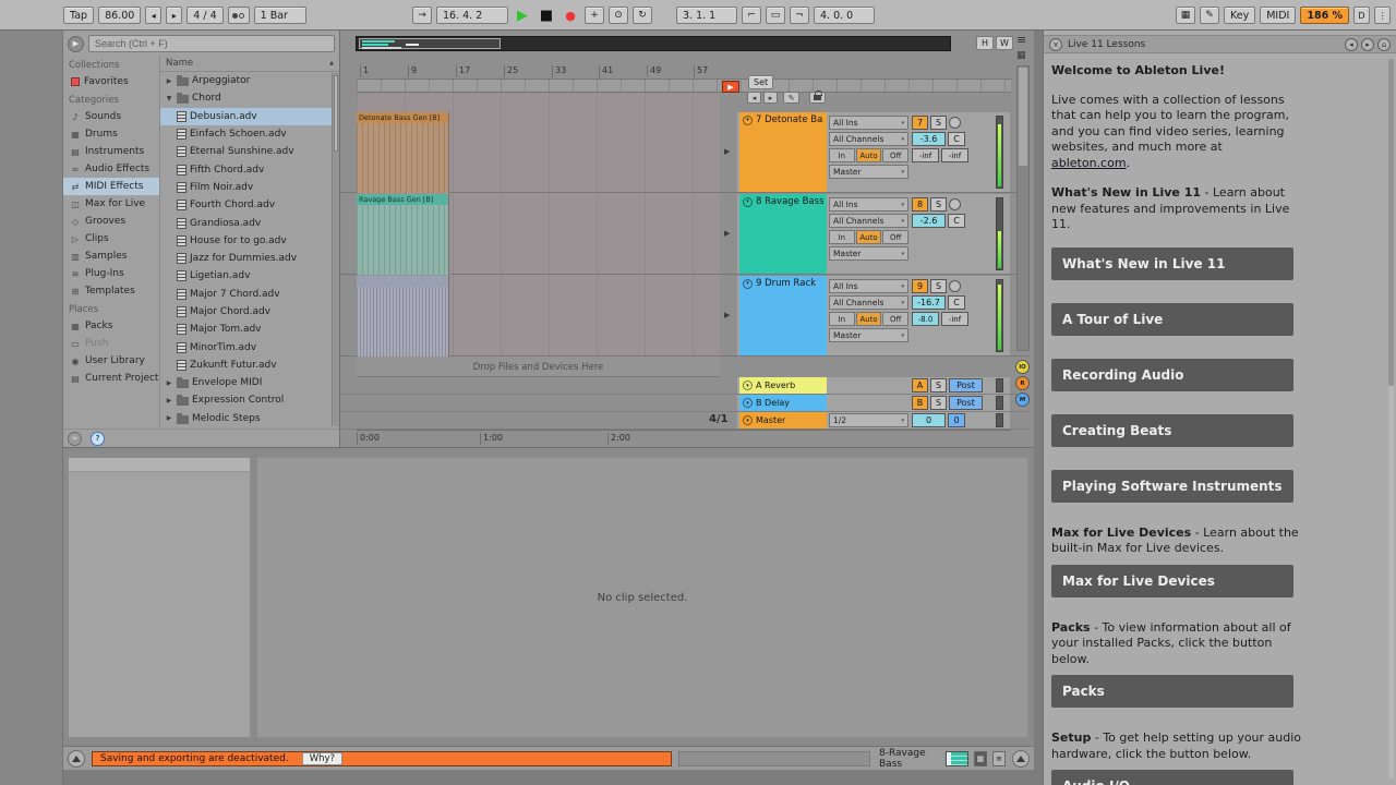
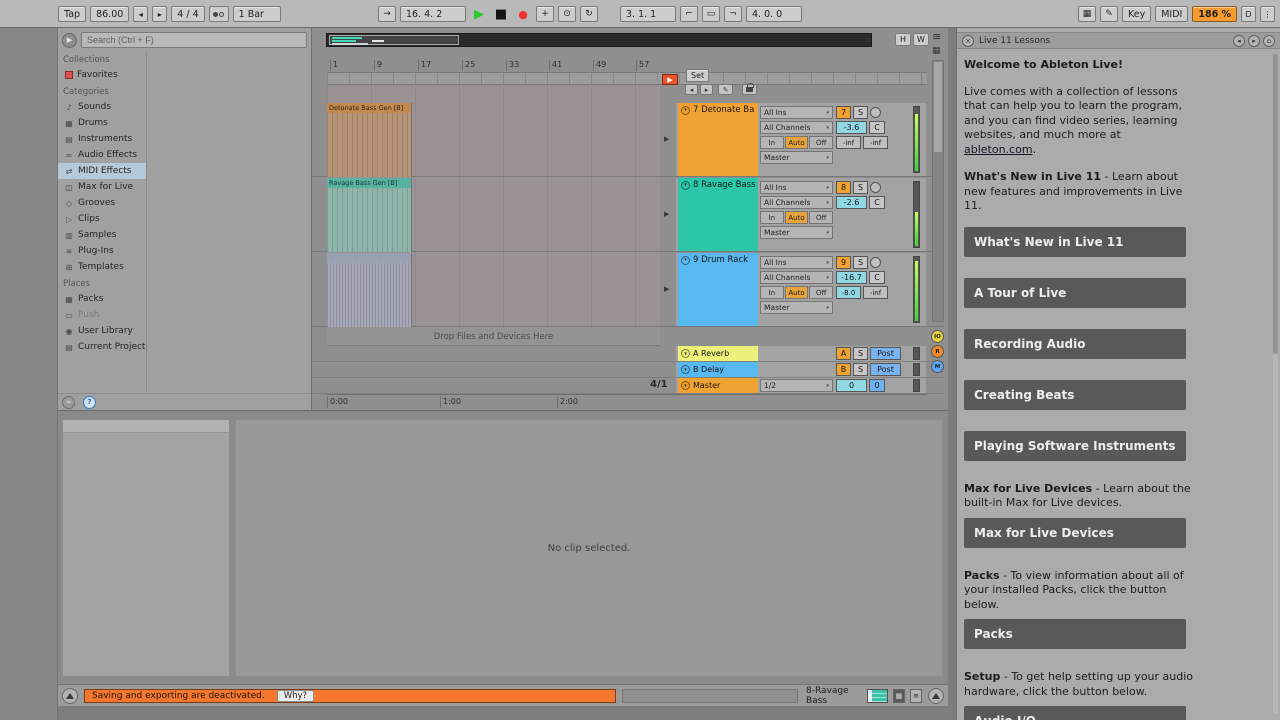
  Tap
  86.00
  ◂
  ▸
  4 / 4
  1 Bar
  →
  16. 4. 2
  ▶
  ■
  ●
  +
  ⊙
  ↻
  3. 1. 1
  ⌐
  ▭
  ¬
  4. 0. 0
  ▦
  ✎
  Key
  MIDI
  186 %
  D
  ⋮
  ▶
  Search (Ctrl + F)
  Collections
  Favorites
  Categories
  ♪
  Sounds
  ▦
  Drums
  ▤
  Instruments
  ≈
  Audio Effects
  ⇄
  MIDI Effects
  ◫
  Max for Live
  ◇
  Grooves
  ▷
  Clips
  ▥
  Samples
  ≋
  Plug-Ins
  ⊞
  Templates
  Places
  ▦
  Packs
  ▭
  Push
  ◉
  User Library
  ▤
  Current Project
- Name
- Arpeggiator
- Chord
- Debusian.adv
- Einfach Schoen.adv
- Eternal Sunshine.adv
- Fifth Chord.adv
- Film Noir.adv
- Fourth Chord.adv
- Grandiosa.adv
- House for to go.adv
- Jazz for Dummies.adv
- Ligetian.adv
- Major 7 Chord.adv
- Major Chord.adv
- Major Tom.adv
- MinorTim.adv
- Zukunft Futur.adv
- Envelope MIDI
- Expression Control
- Melodic Steps
  ≈
  ?
  H
  W
  ≡
  ▦
  1
  9
  17
  25
  33
  41
  49
  57
  ▶
  Set
  ◂
  ▸
  ✎
  Detonate Bass Gen [B]
  ▶
  7 Detonate Ba
  All Ins
  All Channels
  In
  Auto
  Off
  Master
  7
  S
  -3.6
  C
  -inf
  -inf
  Ravage Bass Gen [B]
  ▶
  8 Ravage Bass
  All Ins
  All Channels
  In
  Auto
  Off
  Master
  8
  S
  -2.6
  C
  ▶
  9 Drum Rack
  All Ins
  All Channels
  In
  Auto
  Off
  Master
  9
  S
  -16.7
  C
  -8.0
  -inf
  Drop Files and Devices Here
  A Reverb
  A
  S
  Post
  B Delay
  B
  S
  Post
  Master
  1/2
  0
  0
  4/1
  0:00
  1:00
  2:00
  No clip selected.
  Saving and exporting are deactivated.
  Why?
  8-Ravage Bass
  ▦
  ≡
  ×
  Live 11 Lessons
  ◂
  ▸
  ⌂
  Welcome to Ableton Live!
  Live comes with a collection of lessons that can help you to learn the program, and you can find video series, learning websites, and much more at ableton.com.
  What's New in Live 11 - Learn about new features and improvements in Live 11.
  What's New in Live 11
  A Tour of Live
  Recording Audio
  Creating Beats
  Playing Software Instruments
  Max for Live Devices - Learn about the built-in Max for Live devices.
  Max for Live Devices
  Packs - To view information about all of your installed Packs, click the button below.
  Packs
  Setup - To get help setting up your audio hardware, click the button below.
